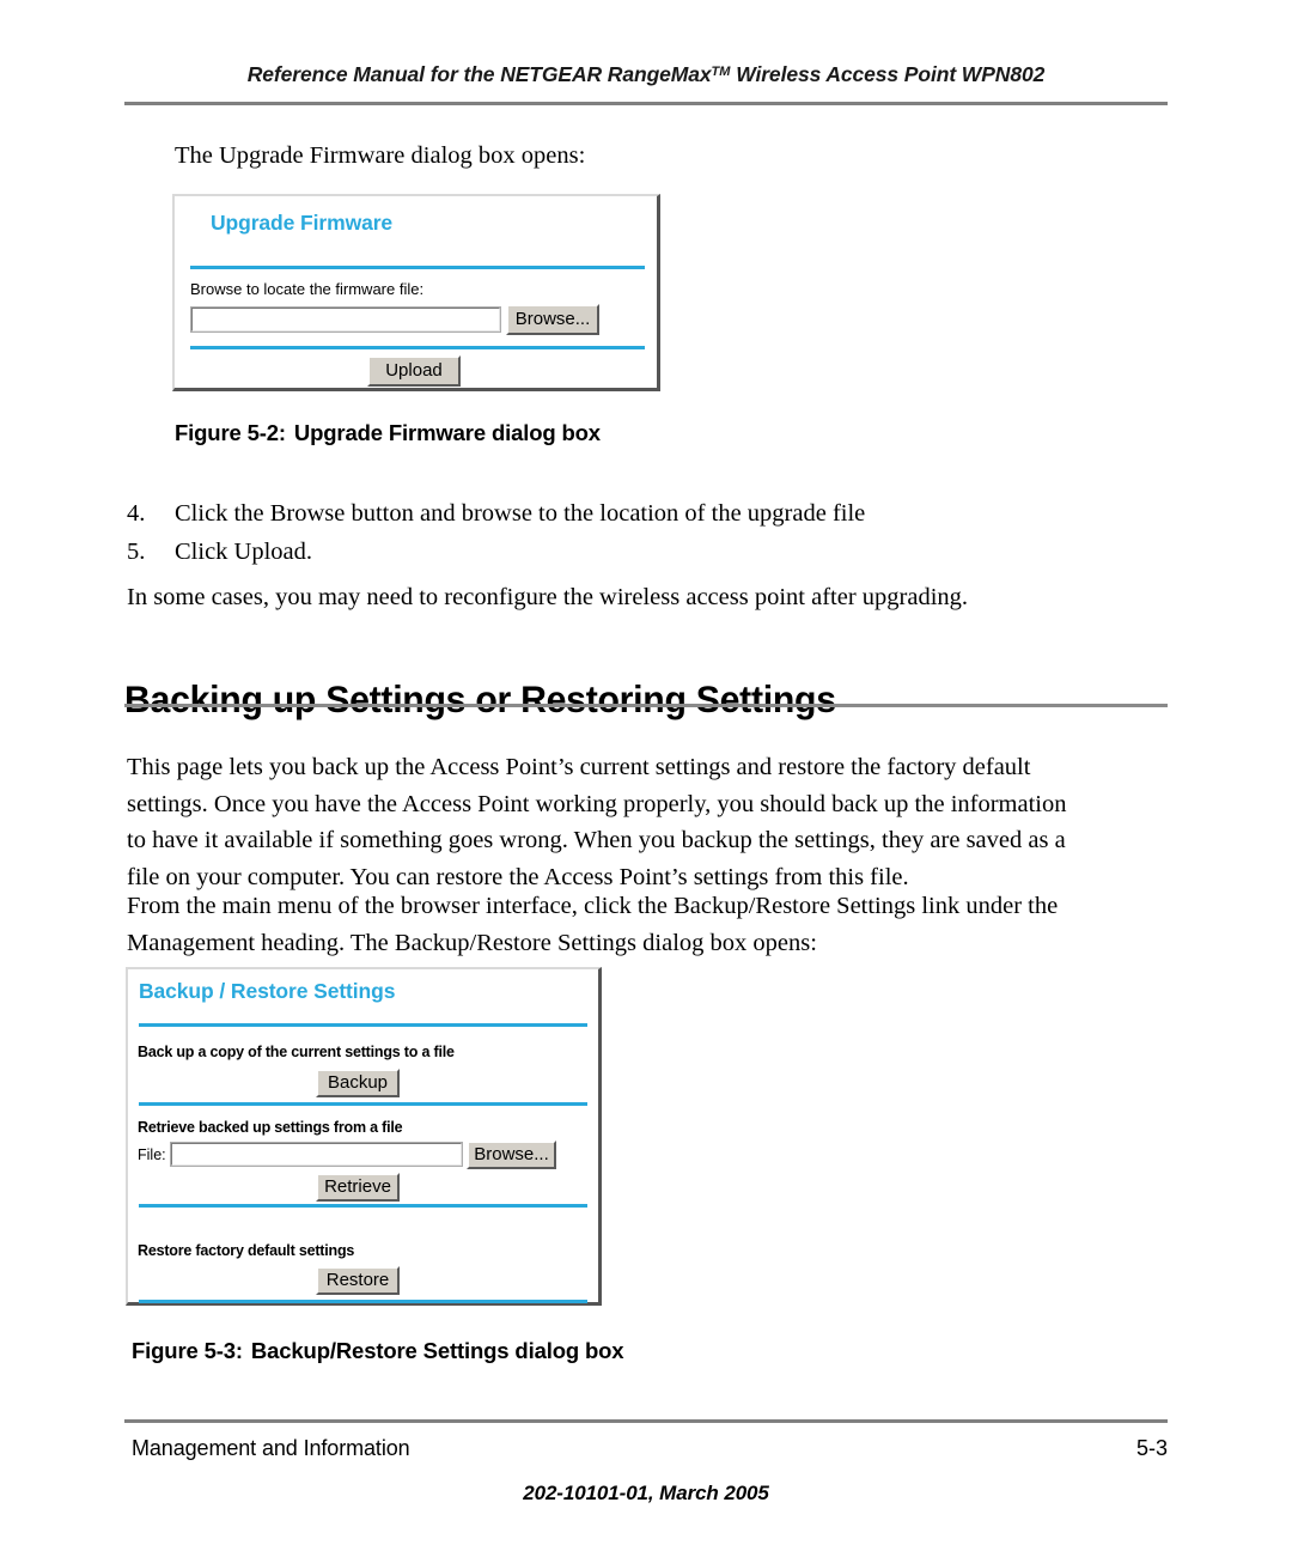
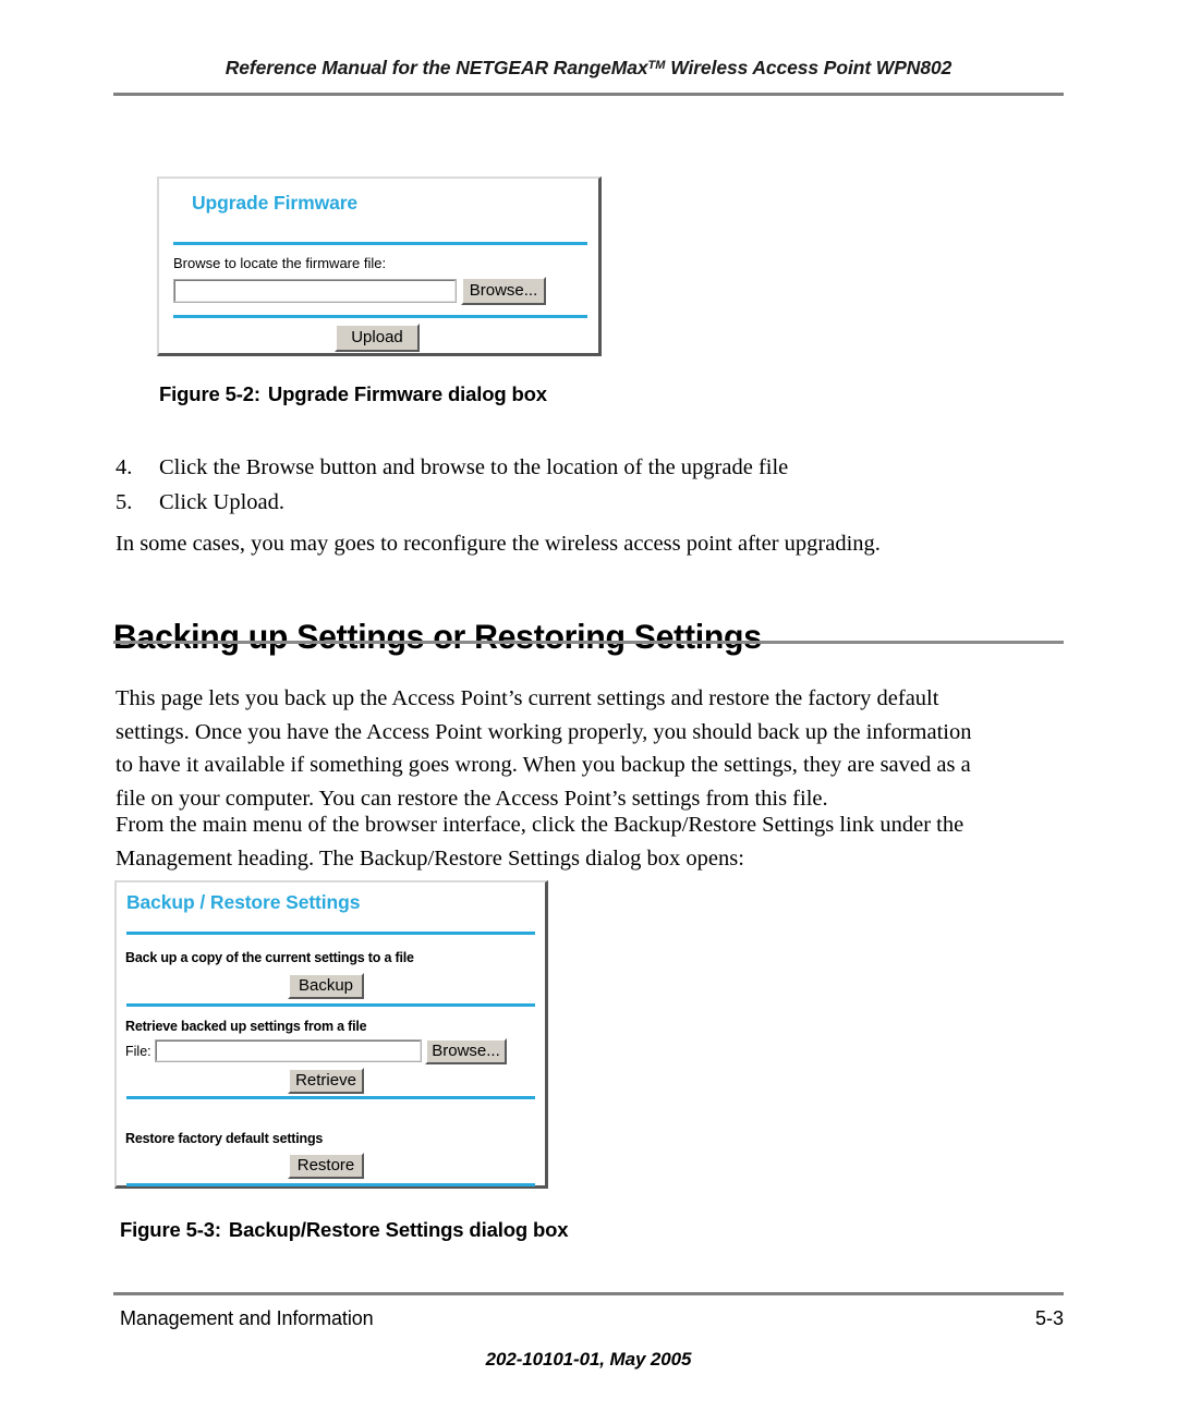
  Reference Manual for the NETGEAR RangeMaxTM Wireless Access Point WPN802
- The Upgrade Firmware dialog box opens:
  Upgrade Firmware
  Browse to locate the firmware file:
  Browse...
  Upload
  Figure 5-2: Upgrade Firmware dialog box
  4.
  Click the Browse button and browse to the location of the upgrade file
  5.
  Click Upload.
- In some cases, you may need to reconfigure the wireless access point after upgrading.
+ In some cases, you may goes to reconfigure the wireless access point after upgrading.
  Backing up Settings or Restoring Settings
  This page lets you back up the Access Point’s current settings and restore the factory default settings. Once you have the Access Point working properly, you should back up the information to have it available if something goes wrong. When you backup the settings, they are saved as a file on your computer. You can restore the Access Point’s settings from this file.
  From the main menu of the browser interface, click the Backup/Restore Settings link under the Management heading. The Backup/Restore Settings dialog box opens:
  Backup / Restore Settings
  Back up a copy of the current settings to a file
  Backup
  Retrieve backed up settings from a file
  File:
  Browse...
  Retrieve
  Restore factory default settings
  Restore
  Figure 5-3: Backup/Restore Settings dialog box
  Management and Information
  5-3
- 202-10101-01, March 2005
+ 202-10101-01, May 2005
